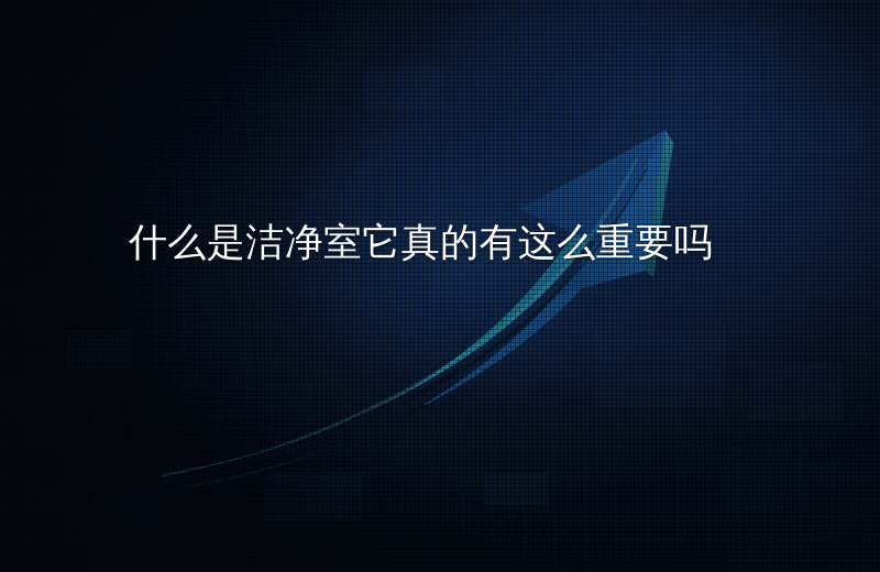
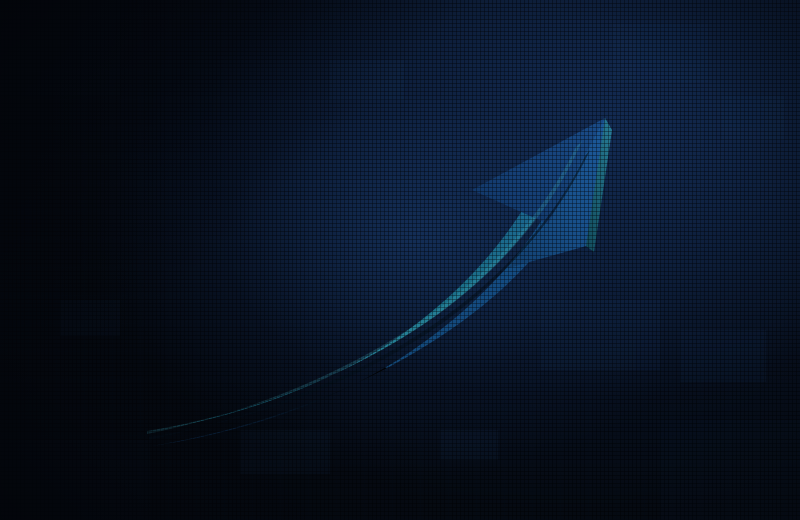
- 什么是洁净室它真的有这么重要吗
